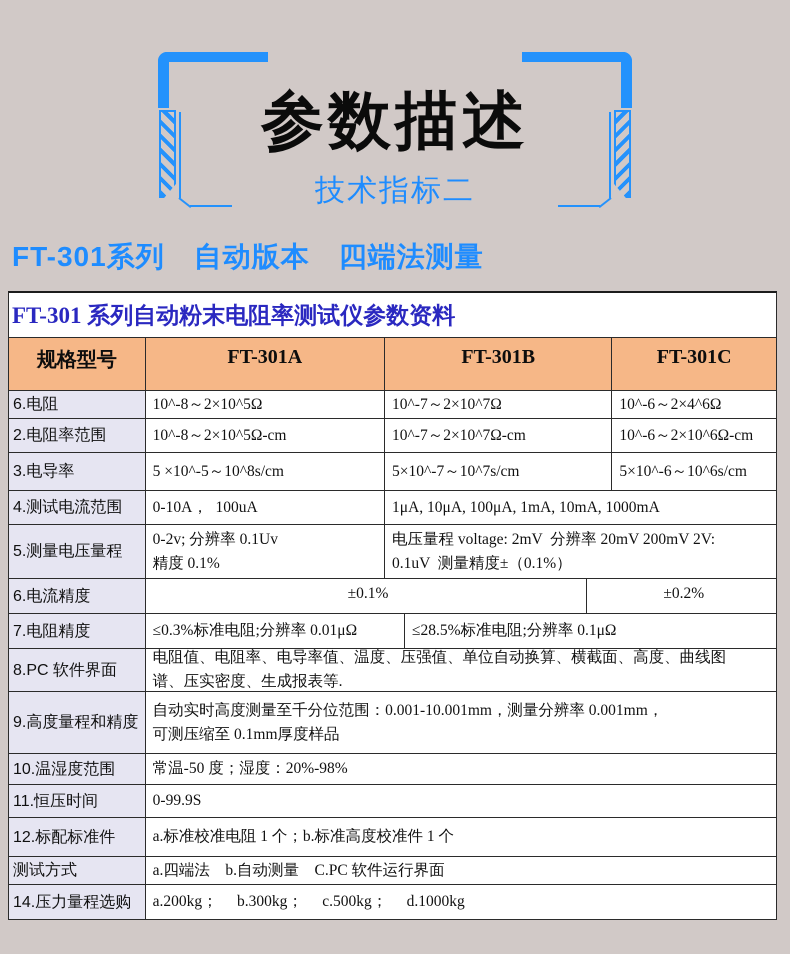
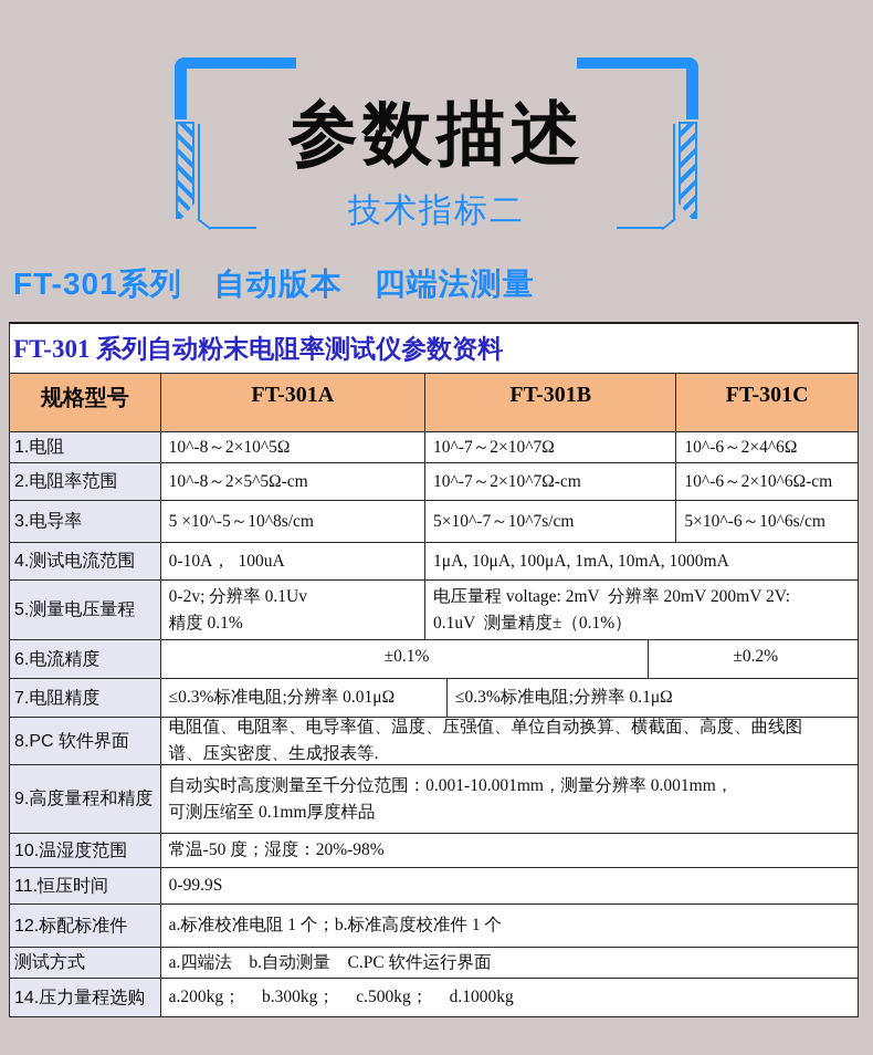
  参数描述
  技术指标二
  FT-301系列 自动版本 四端法测量
  FT-301 系列自动粉末电阻率测试仪参数资料
  规格型号
  FT-301A
  FT-301B
  FT-301C
- 6.电阻
+ 1.电阻
  10^-8～2×10^5Ω
  10^-7～2×10^7Ω
  10^-6～2×4^6Ω
  2.电阻率范围
- 10^-8～2×10^5Ω-cm
+ 10^-8～2×5^5Ω-cm
  10^-7～2×10^7Ω-cm
  10^-6～2×10^6Ω-cm
  3.电导率
  5 ×10^-5～10^8s/cm
  5×10^-7～10^7s/cm
  5×10^-6～10^6s/cm
  4.测试电流范围
  0-10A， 100uA
  1μA, 10μA, 100μA, 1mA, 10mA, 1000mA
  5.测量电压量程
  0-2v; 分辨率 0.1Uv
  精度 0.1%
  电压量程 voltage: 2mV 分辨率 20mV 200mV 2V:
  0.1uV 测量精度±（0.1%）
  6.电流精度
  ±0.1%
  ±0.2%
  7.电阻精度
  ≤0.3%标准电阻;分辨率 0.01μΩ
- ≤28.5%标准电阻;分辨率 0.1μΩ
+ ≤0.3%标准电阻;分辨率 0.1μΩ
  8.PC 软件界面
  电阻值、电阻率、电导率值、温度、压强值、单位自动换算、横截面、高度、曲线图
  谱、压实密度、生成报表等.
  9.高度量程和精度
  自动实时高度测量至千分位范围：0.001-10.001mm，测量分辨率 0.001mm，
  可测压缩至 0.1mm厚度样品
  10.温湿度范围
  常温-50 度；湿度：20%-98%
  11.恒压时间
  0-99.9S
  12.标配标准件
  a.标准校准电阻 1 个；b.标准高度校准件 1 个
  测试方式
  a.四端法 b.自动测量 C.PC 软件运行界面
  14.压力量程选购
  a.200kg； b.300kg； c.500kg； d.1000kg
